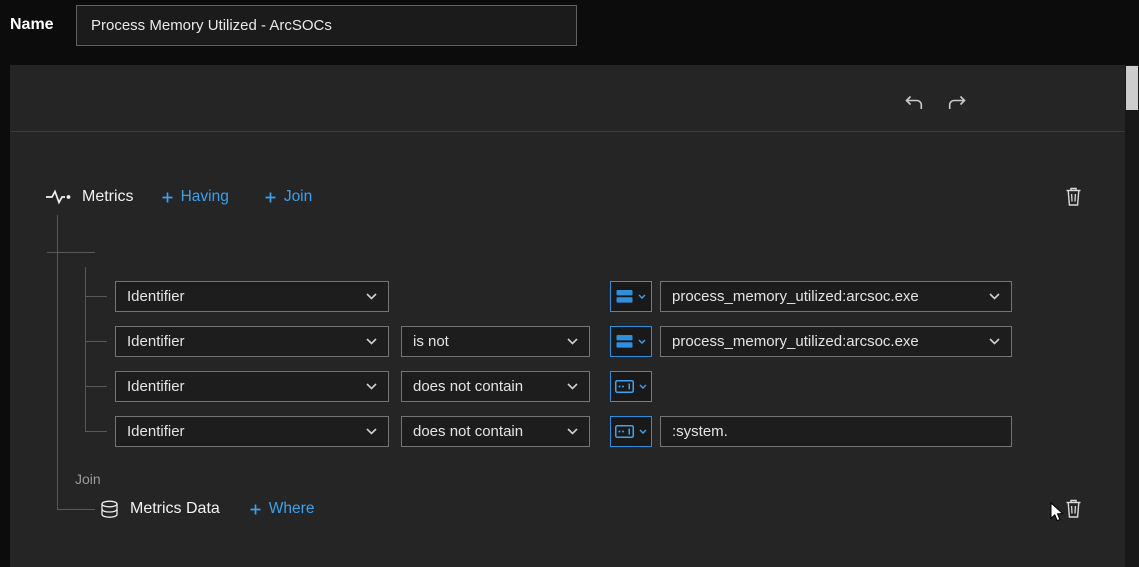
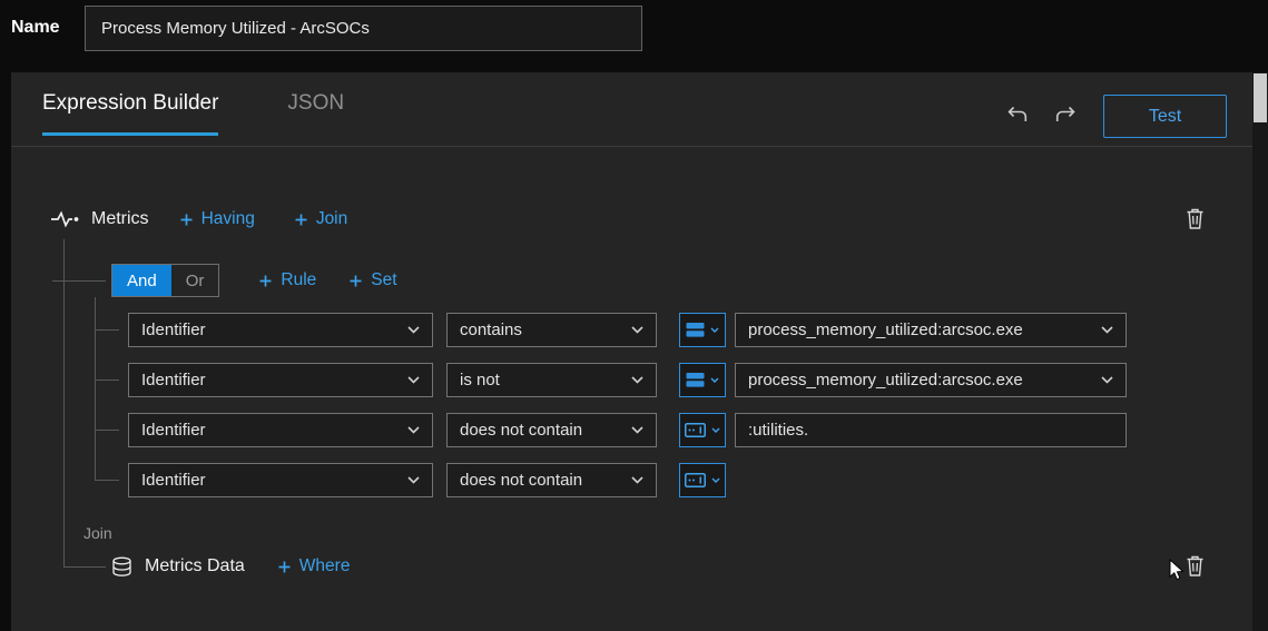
  Name
  Process Memory Utilized - ArcSOCs
+ Expression Builder
+ JSON
+ Test
  Metrics
  Having
  Join
+ And
+ Or
+ Rule
+ Set
  Identifier
+ contains
  process_memory_utilized:arcsoc.exe
  Identifier
  is not
  process_memory_utilized:arcsoc.exe
  Identifier
  does not contain
+ :utilities.
  Identifier
  does not contain
- :system.
  Join
  Metrics Data
  Where
